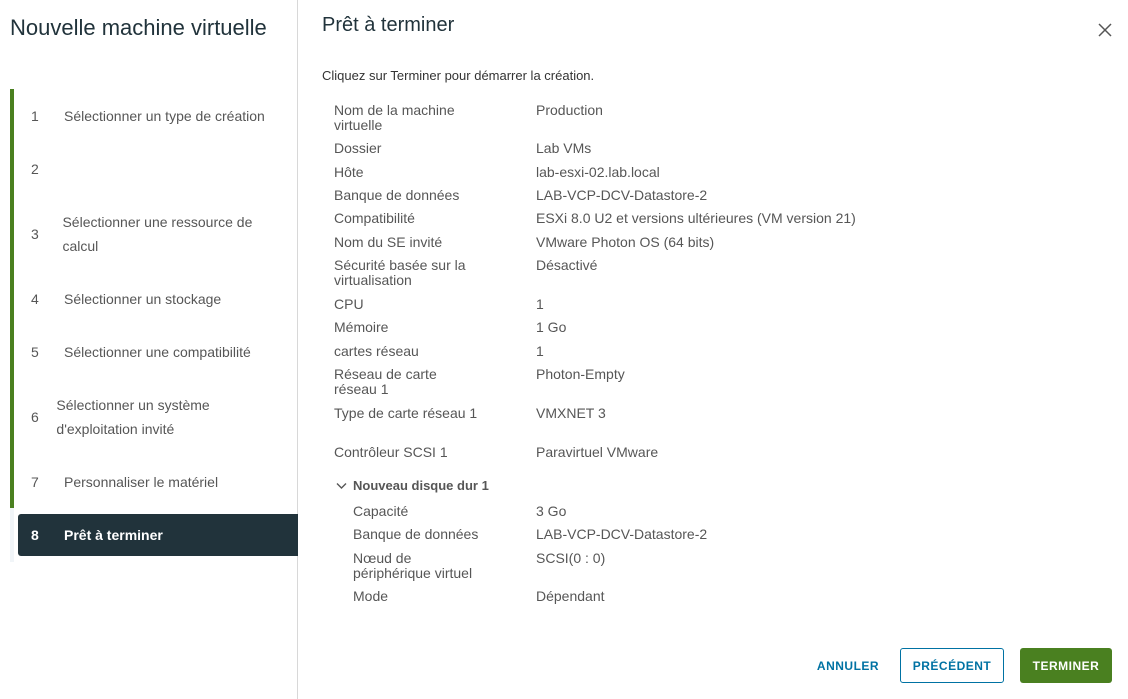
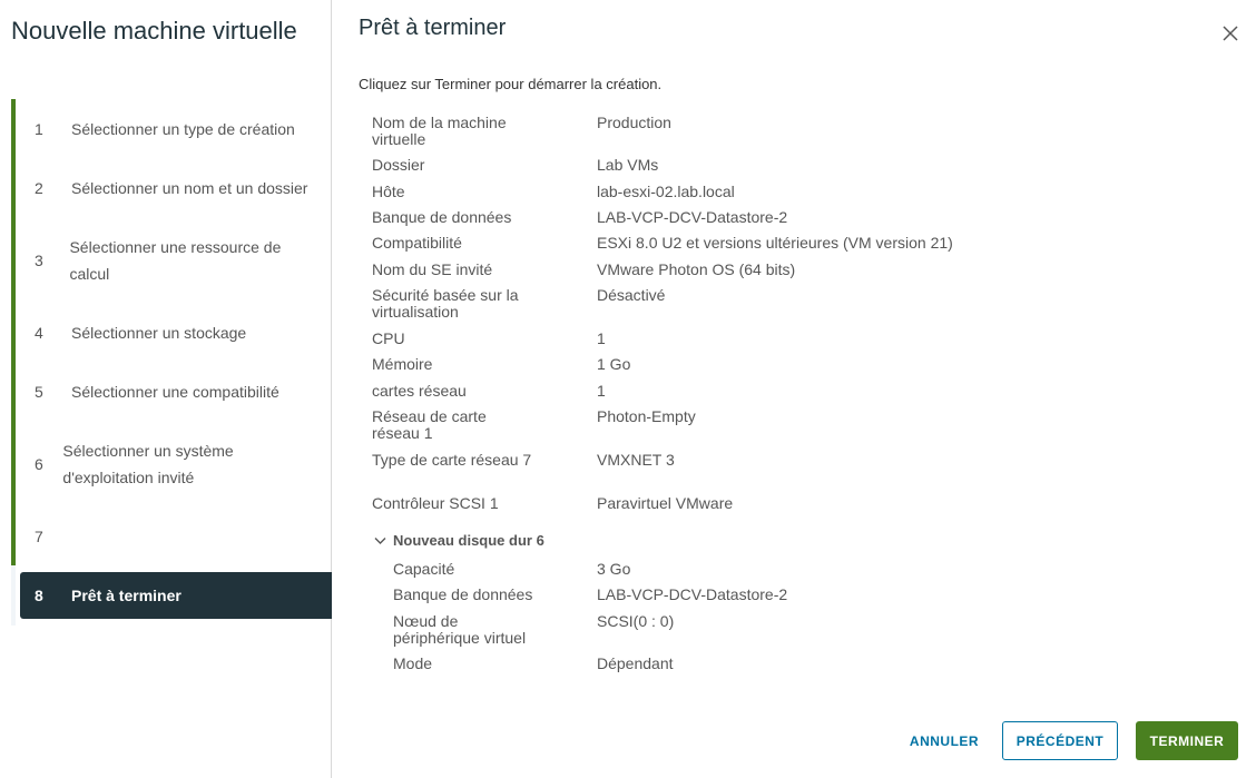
  Nouvelle machine virtuelle
  1
  Sélectionner un type de création
  2
+ Sélectionner un nom et un dossier
  3
  Sélectionner une ressource de calcul
  4
  Sélectionner un stockage
  5
  Sélectionner une compatibilité
  6
  Sélectionner un système d'exploitation invité
  7
- Personnaliser le matériel
  8
  Prêt à terminer
  Prêt à terminer
  Cliquez sur Terminer pour démarrer la création.
  Nom de la machine virtuelle
  Production
  Dossier
  Lab VMs
  Hôte
  lab-esxi-02.lab.local
  Banque de données
  LAB-VCP-DCV-Datastore-2
  Compatibilité
  ESXi 8.0 U2 et versions ultérieures (VM version 21)
  Nom du SE invité
  VMware Photon OS (64 bits)
  Sécurité basée sur la virtualisation
  Désactivé
  CPU
  1
  Mémoire
  1 Go
  cartes réseau
  1
  Réseau de carte réseau 1
  Photon-Empty
- Type de carte réseau 1
+ Type de carte réseau 7
  VMXNET 3
  Contrôleur SCSI 1
  Paravirtuel VMware
- Nouveau disque dur 1
+ Nouveau disque dur 6
  Capacité
  3 Go
  Banque de données
  LAB-VCP-DCV-Datastore-2
  Nœud de périphérique virtuel
  SCSI(0 : 0)
  Mode
  Dépendant
  ANNULER
  PRÉCÉDENT
  TERMINER
